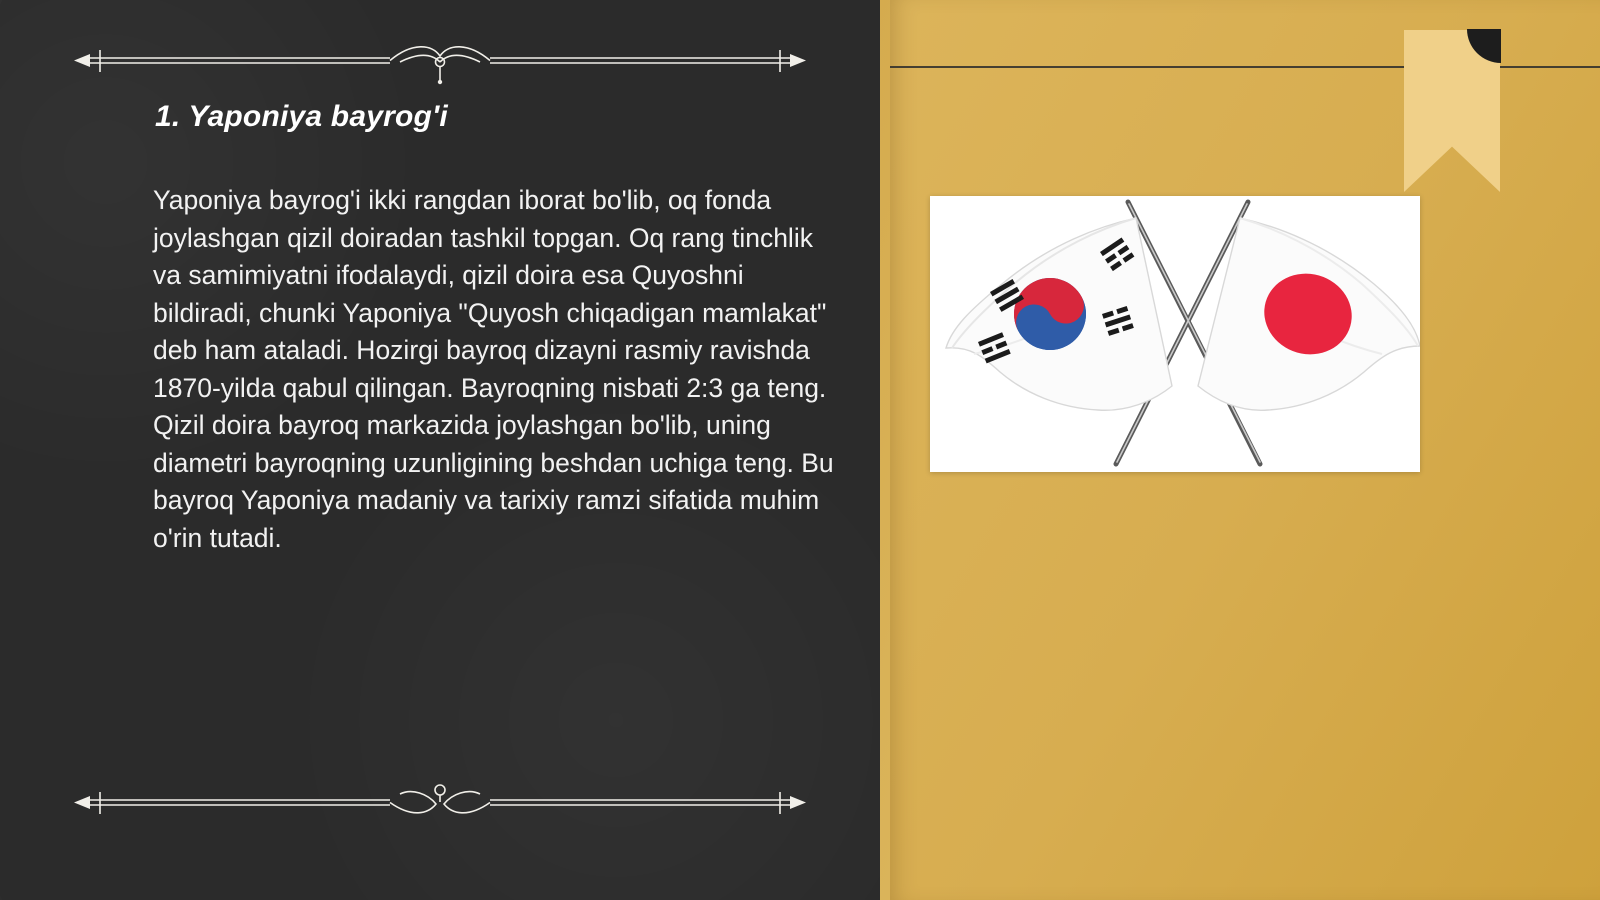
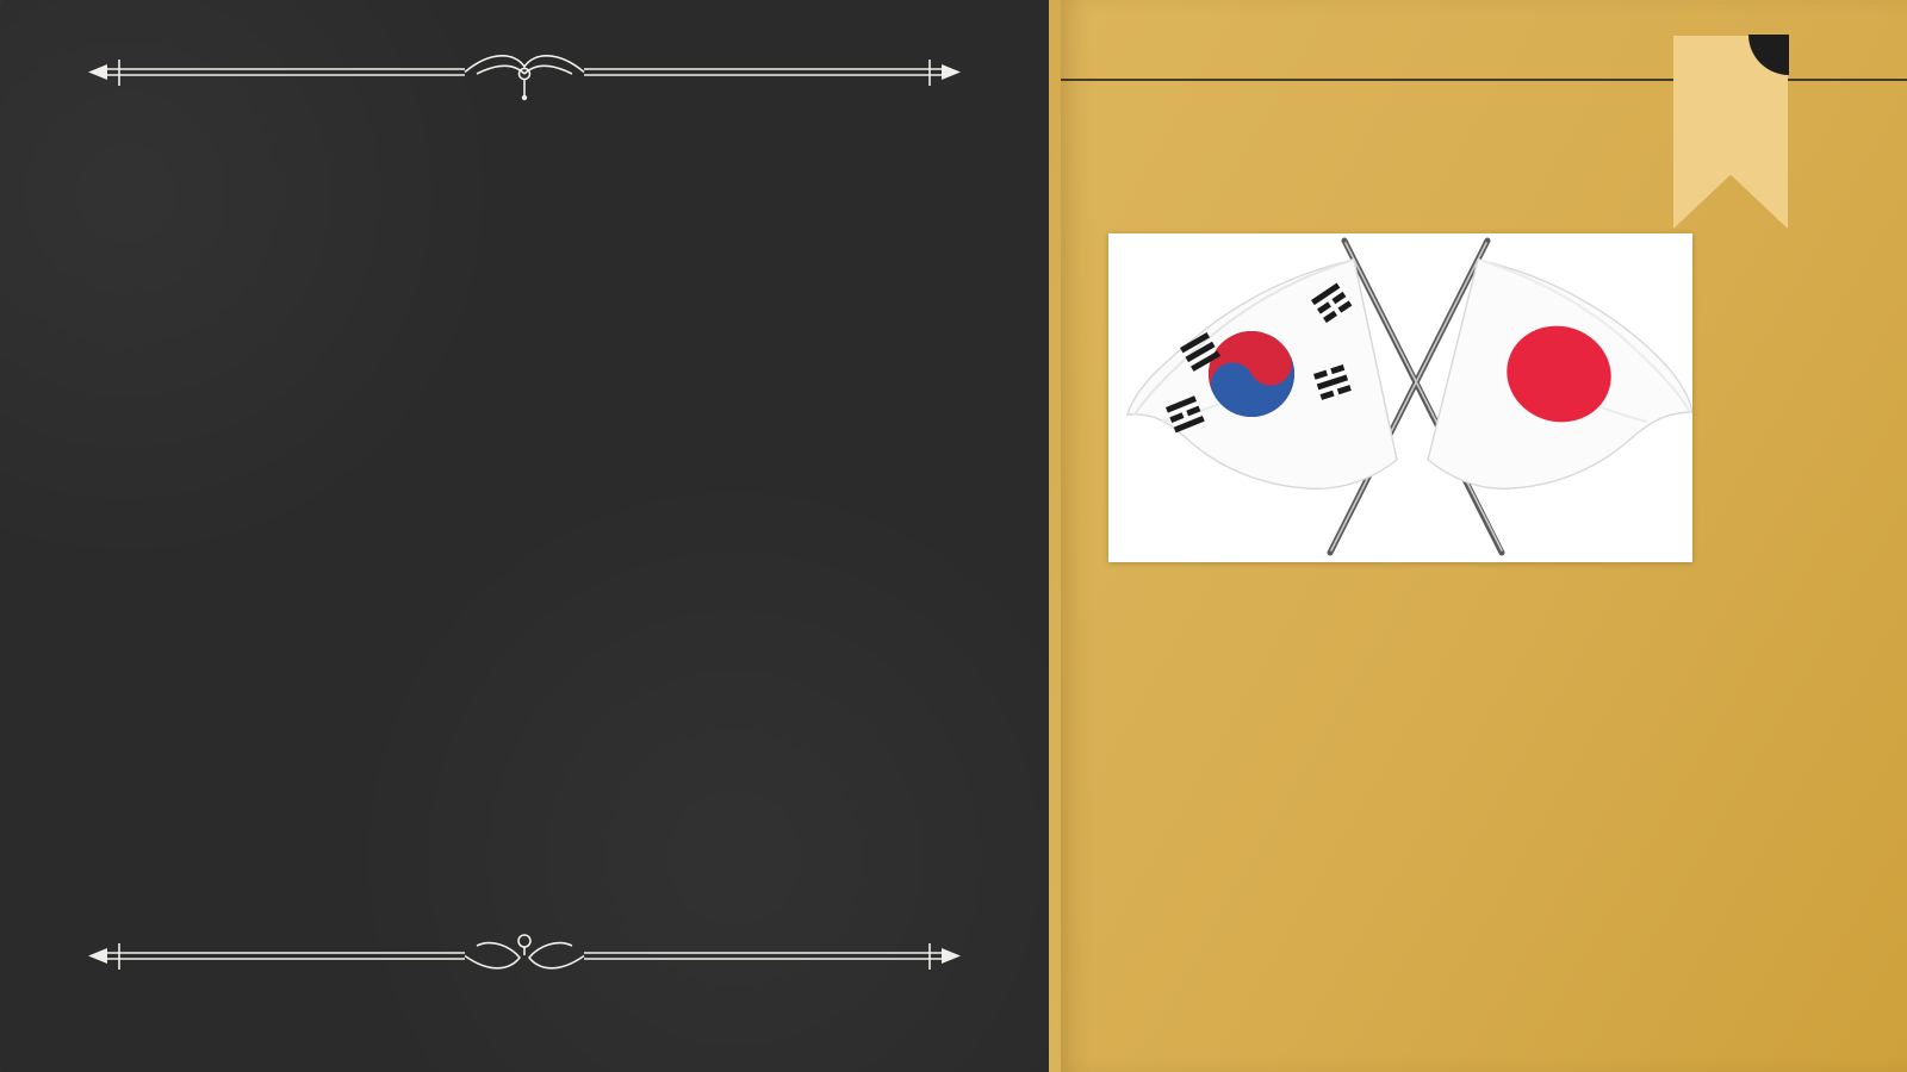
- 1. Yaponiya bayrog'i
- Yaponiya bayrog'i ikki rangdan iborat bo'lib, oq fonda joylashgan qizil doiradan tashkil topgan. Oq rang tinchlik va samimiyatni ifodalaydi, qizil doira esa Quyoshni bildiradi, chunki Yaponiya "Quyosh chiqadigan mamlakat" deb ham ataladi. Hozirgi bayroq dizayni rasmiy ravishda 1870-yilda qabul qilingan. Bayroqning nisbati 2:3 ga teng. Qizil doira bayroq markazida joylashgan bo'lib, uning diametri bayroqning uzunligining beshdan uchiga teng. Bu bayroq Yaponiya madaniy va tarixiy ramzi sifatida muhim o'rin tutadi.
